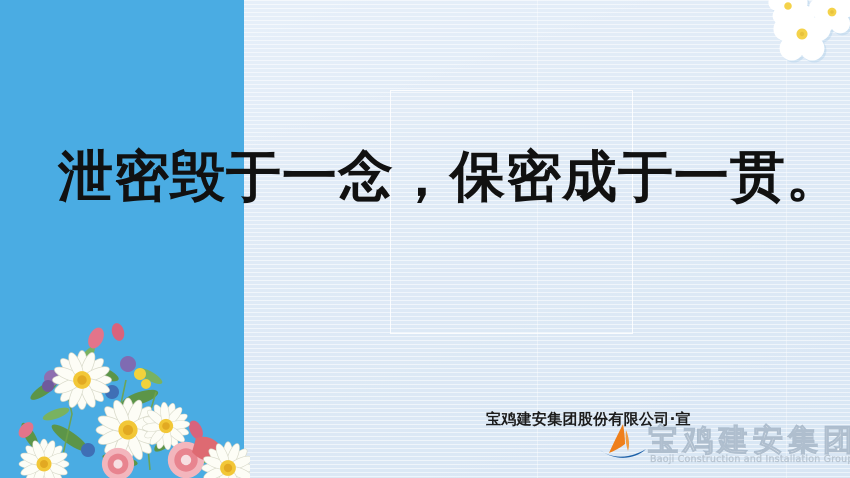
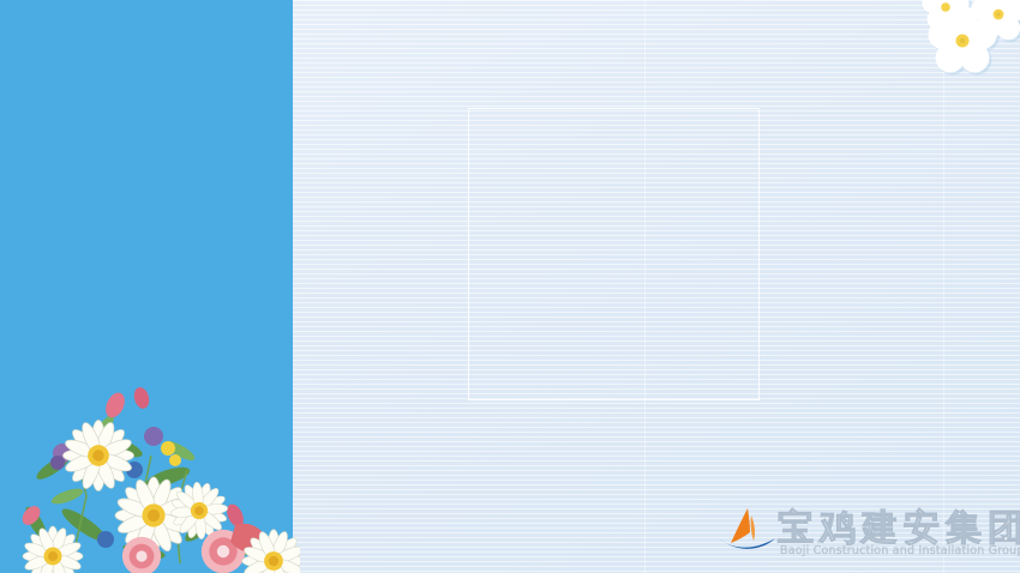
- 泄密毁于一念，保密成于一贯。
- 宝鸡建安集团股份有限公司·宣
  宝鸡建安集团
  Baoji Construction and Installation Grou
